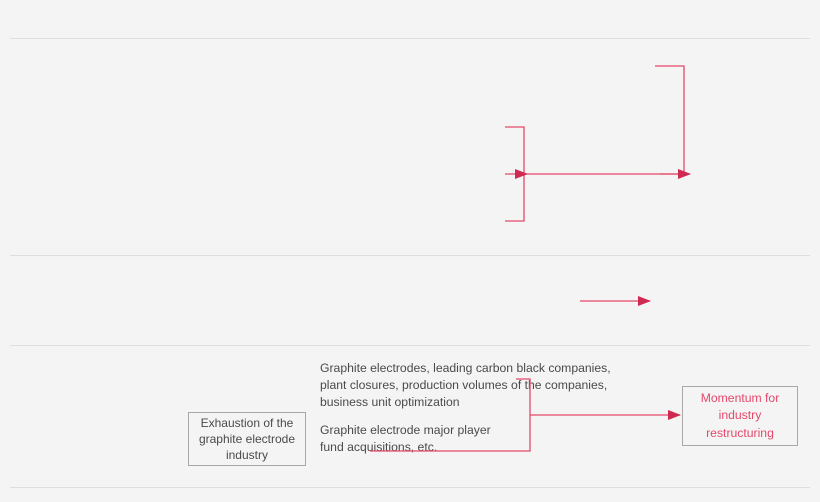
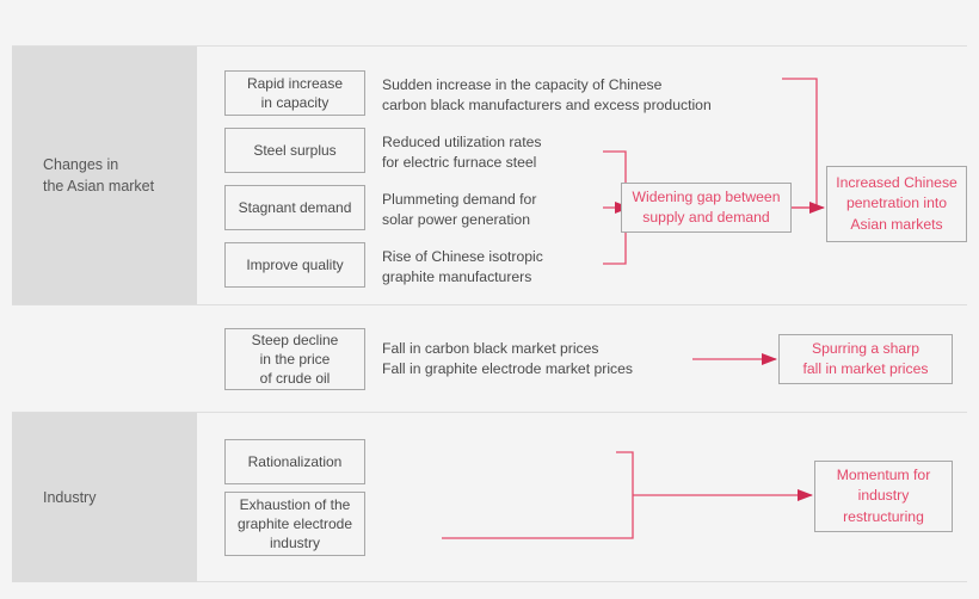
+ Changes in
+ the Asian market
+ Rapid increase
+ in capacity
+ Steel surplus
+ Stagnant demand
+ Improve quality
+ Sudden increase in the capacity of Chinese
+ carbon black manufacturers and excess production
+ Reduced utilization rates
+ for electric furnace steel
+ Plummeting demand for
+ solar power generation
+ Rise of Chinese isotropic
+ graphite manufacturers
+ Widening gap between
+ supply and demand
+ Increased Chinese
+ penetration into
+ Asian markets
+ Steep decline
+ in the price
+ of crude oil
+ Fall in carbon black market prices
+ Fall in graphite electrode market prices
+ Spurring a sharp
+ fall in market prices
+ Industry
+ Rationalization
  Exhaustion of the
  graphite electrode
  industry
- Graphite electrodes, leading carbon black companies,
- plant closures, production volumes of the companies,
- business unit optimization
- Graphite electrode major player
- fund acquisitions, etc.
  Momentum for
  industry
  restructuring
